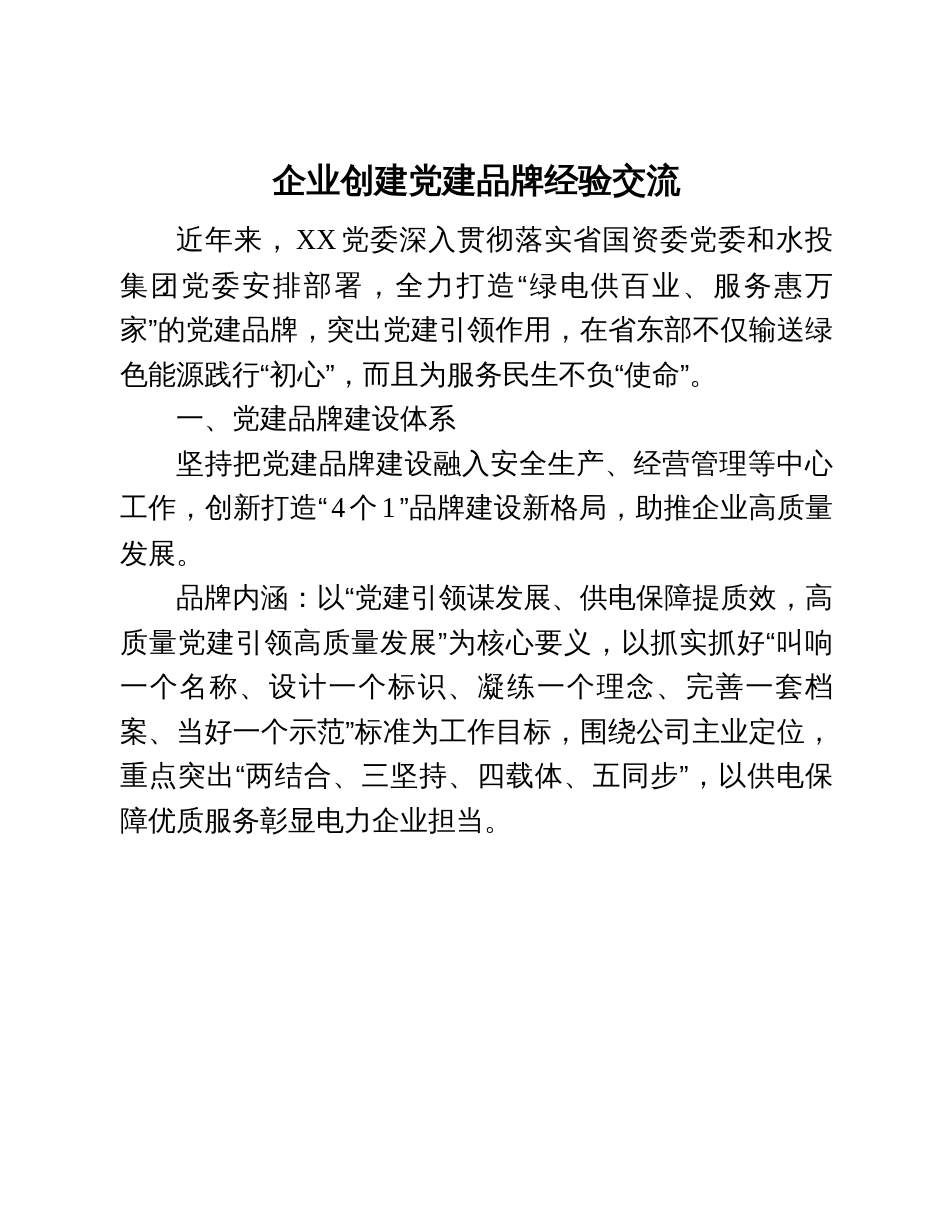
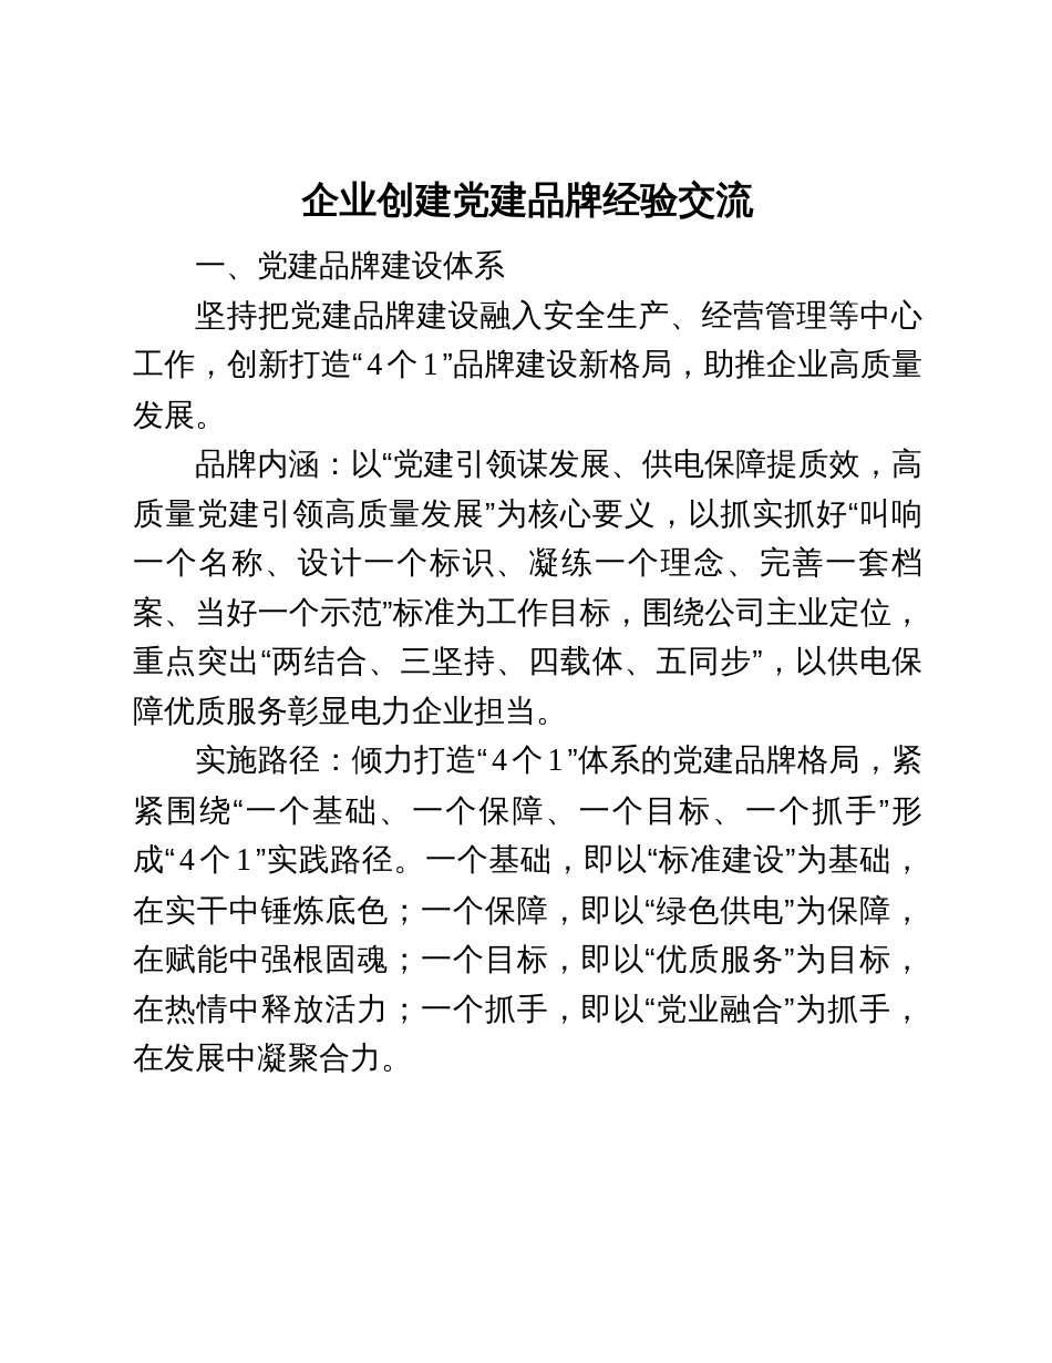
  企业创建党建品牌经验交流
- 近年来， XX 党委深入贯彻落实省国资委党委和水投集团党委安排部署，全力打造“绿电供百业、服务惠万家”的党建品牌，突出党建引领作用，在省东部不仅输送绿色能源践行“初心”，而且为服务民生不负“使命”。
  一、党建品牌建设体系
  坚持把党建品牌建设融入安全生产、经营管理等中心工作，创新打造“ 4 个 1 ”品牌建设新格局，助推企业高质量发展。
  品牌内涵：以“党建引领谋发展、供电保障提质效，高质量党建引领高质量发展”为核心要义，以抓实抓好“叫响一个名称、设计一个标识、凝练一个理念、完善一套档案、当好一个示范”标准为工作目标，围绕公司主业定位，重点突出“两结合、三坚持、四载体、五同步”，以供电保障优质服务彰显电力企业担当。
+ 实施路径：倾力打造“ 4 个 1 ”体系的党建品牌格局，紧紧围绕“一个基础、一个保障、一个目标、一个抓手”形成“ 4 个 1 ”实践路径。一个基础，即以“标准建设”为基础，在实干中锤炼底色；一个保障，即以“绿色供电”为保障，在赋能中强根固魂；一个目标，即以“优质服务”为目标，在热情中释放活力；一个抓手，即以“党业融合”为抓手，在发展中凝聚合力。
